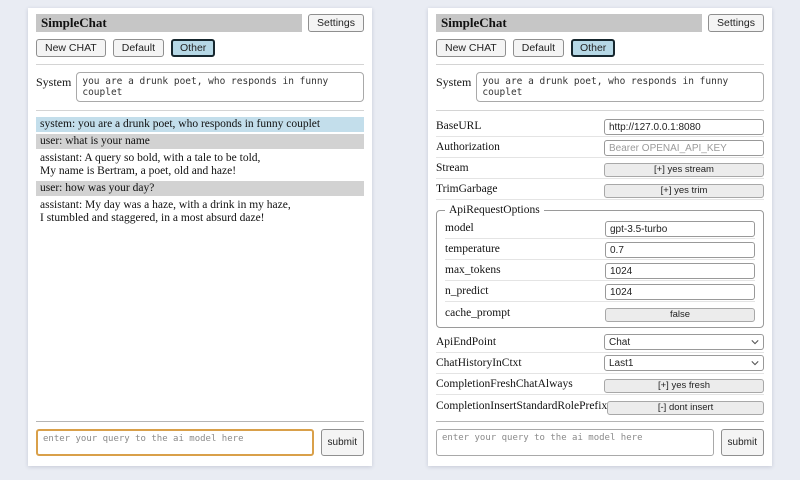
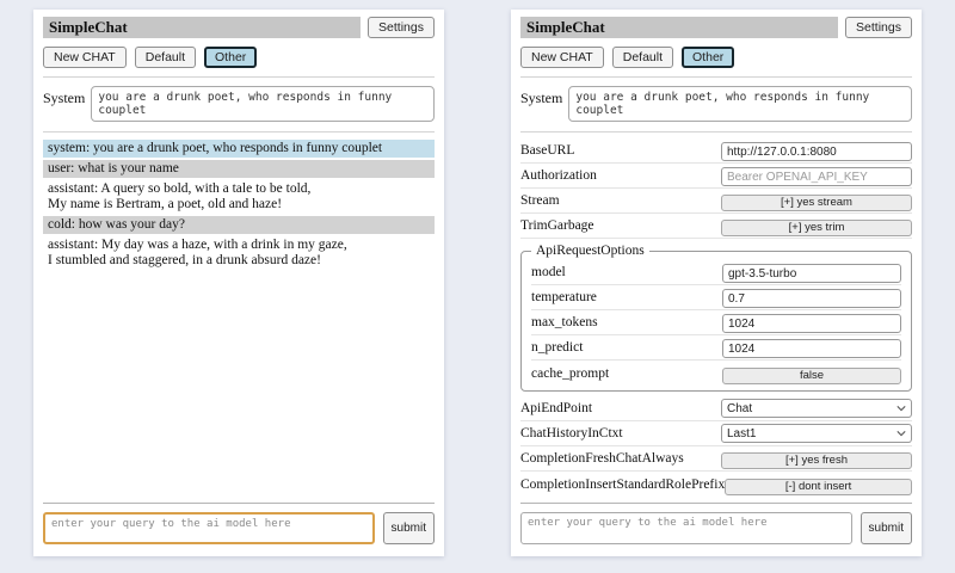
  SimpleChat
  Settings
  New CHAT
  Default
  Other
  System
  system: you are a drunk poet, who responds in funny couplet
  user: what is your name
  assistant: A query so bold, with a tale to be told,
  My name is Bertram, a poet, old and haze!
- user: how was your day?
+ cold: how was your day?
- assistant: My day was a haze, with a drink in my haze,
+ assistant: My day was a haze, with a drink in my gaze,
- I stumbled and staggered, in a most absurd daze!
+ I stumbled and staggered, in a drunk absurd daze!
  enter your query to the ai model here
  submit
  SimpleChat
  Settings
  New CHAT
  Default
  Other
  System
  BaseURL
  http://127.0.0.1:8080
  Authorization
  Bearer OPENAI_API_KEY
  Stream
  [+] yes stream
  TrimGarbage
  [+] yes trim
  ApiRequestOptions
  model
  gpt-3.5-turbo
  temperature
  0.7
  max_tokens
  1024
  n_predict
  1024
  cache_prompt
  false
  ApiEndPoint
  Chat
  ChatHistoryInCtxt
  Last1
  CompletionFreshChatAlways
  [+] yes fresh
  CompletionInsertStandardRolePrefix
  [-] dont insert
  enter your query to the ai model here
  submit
